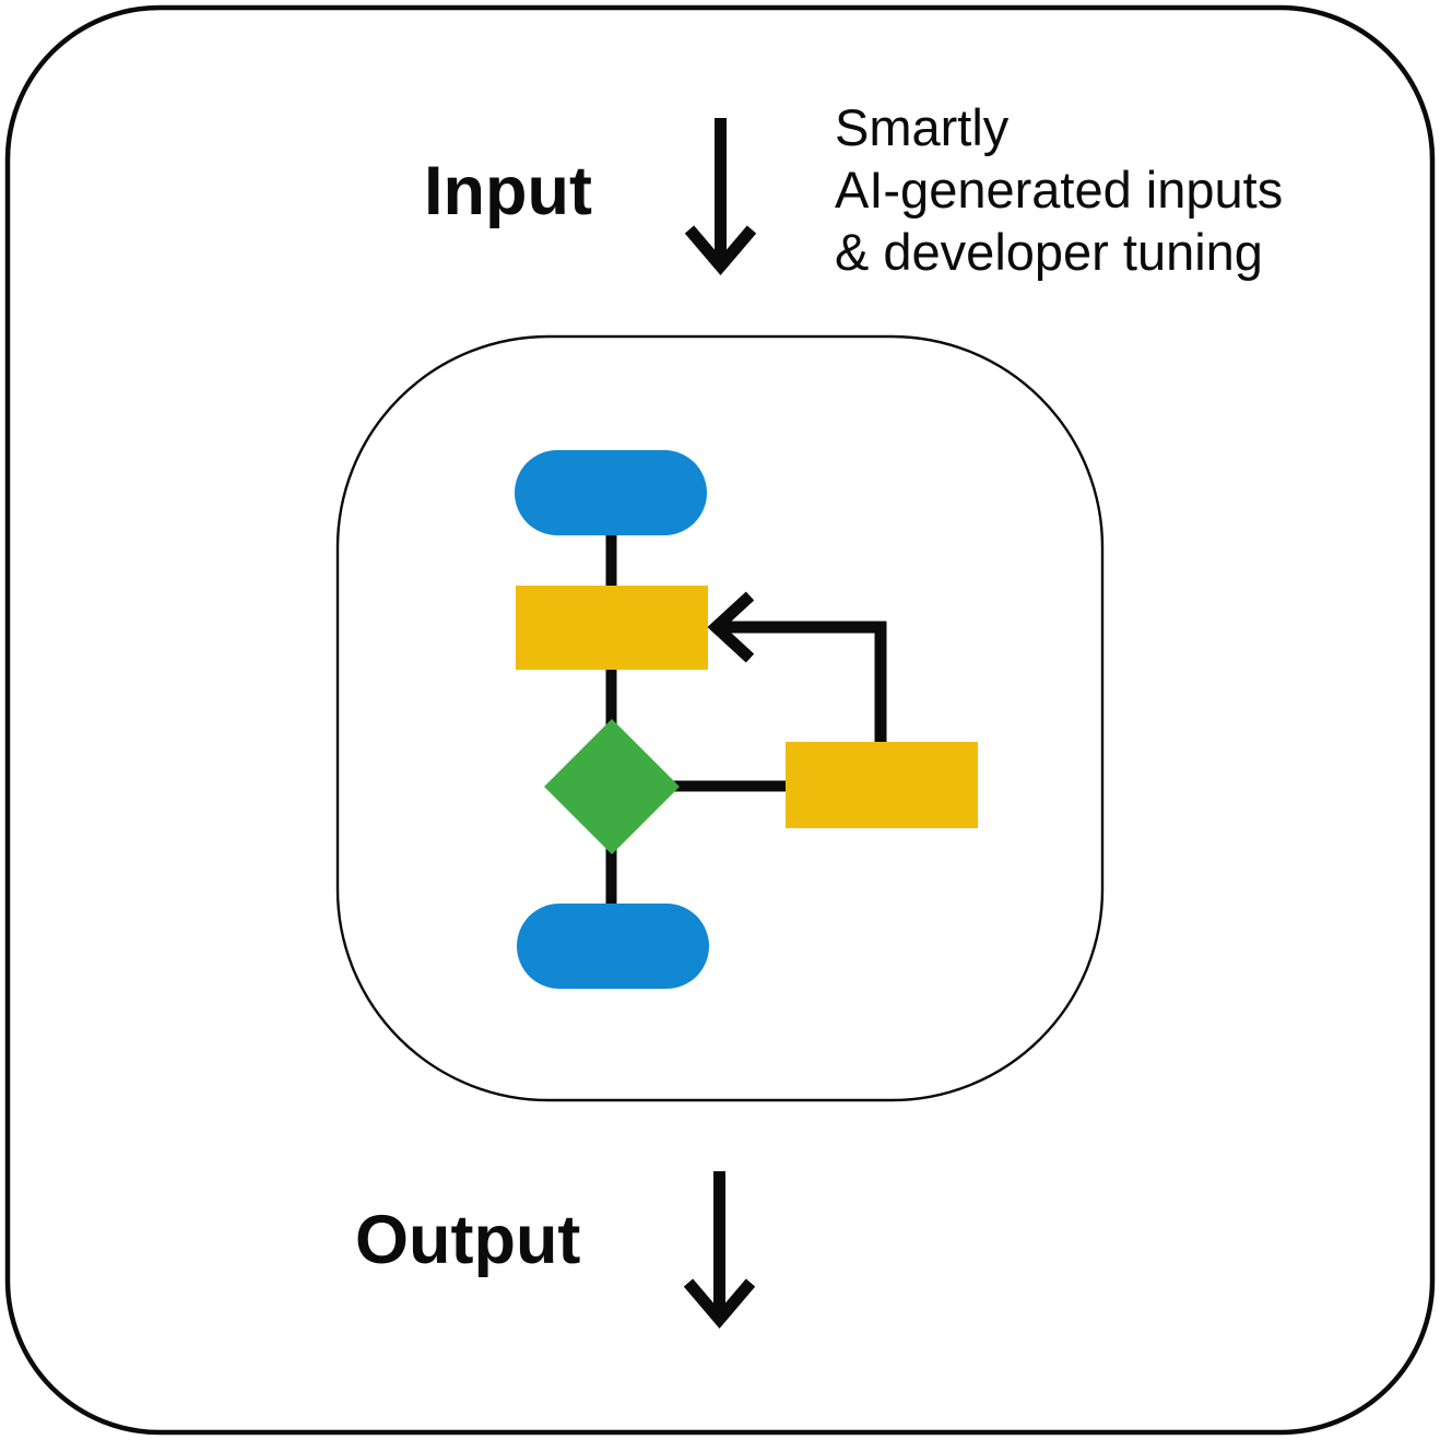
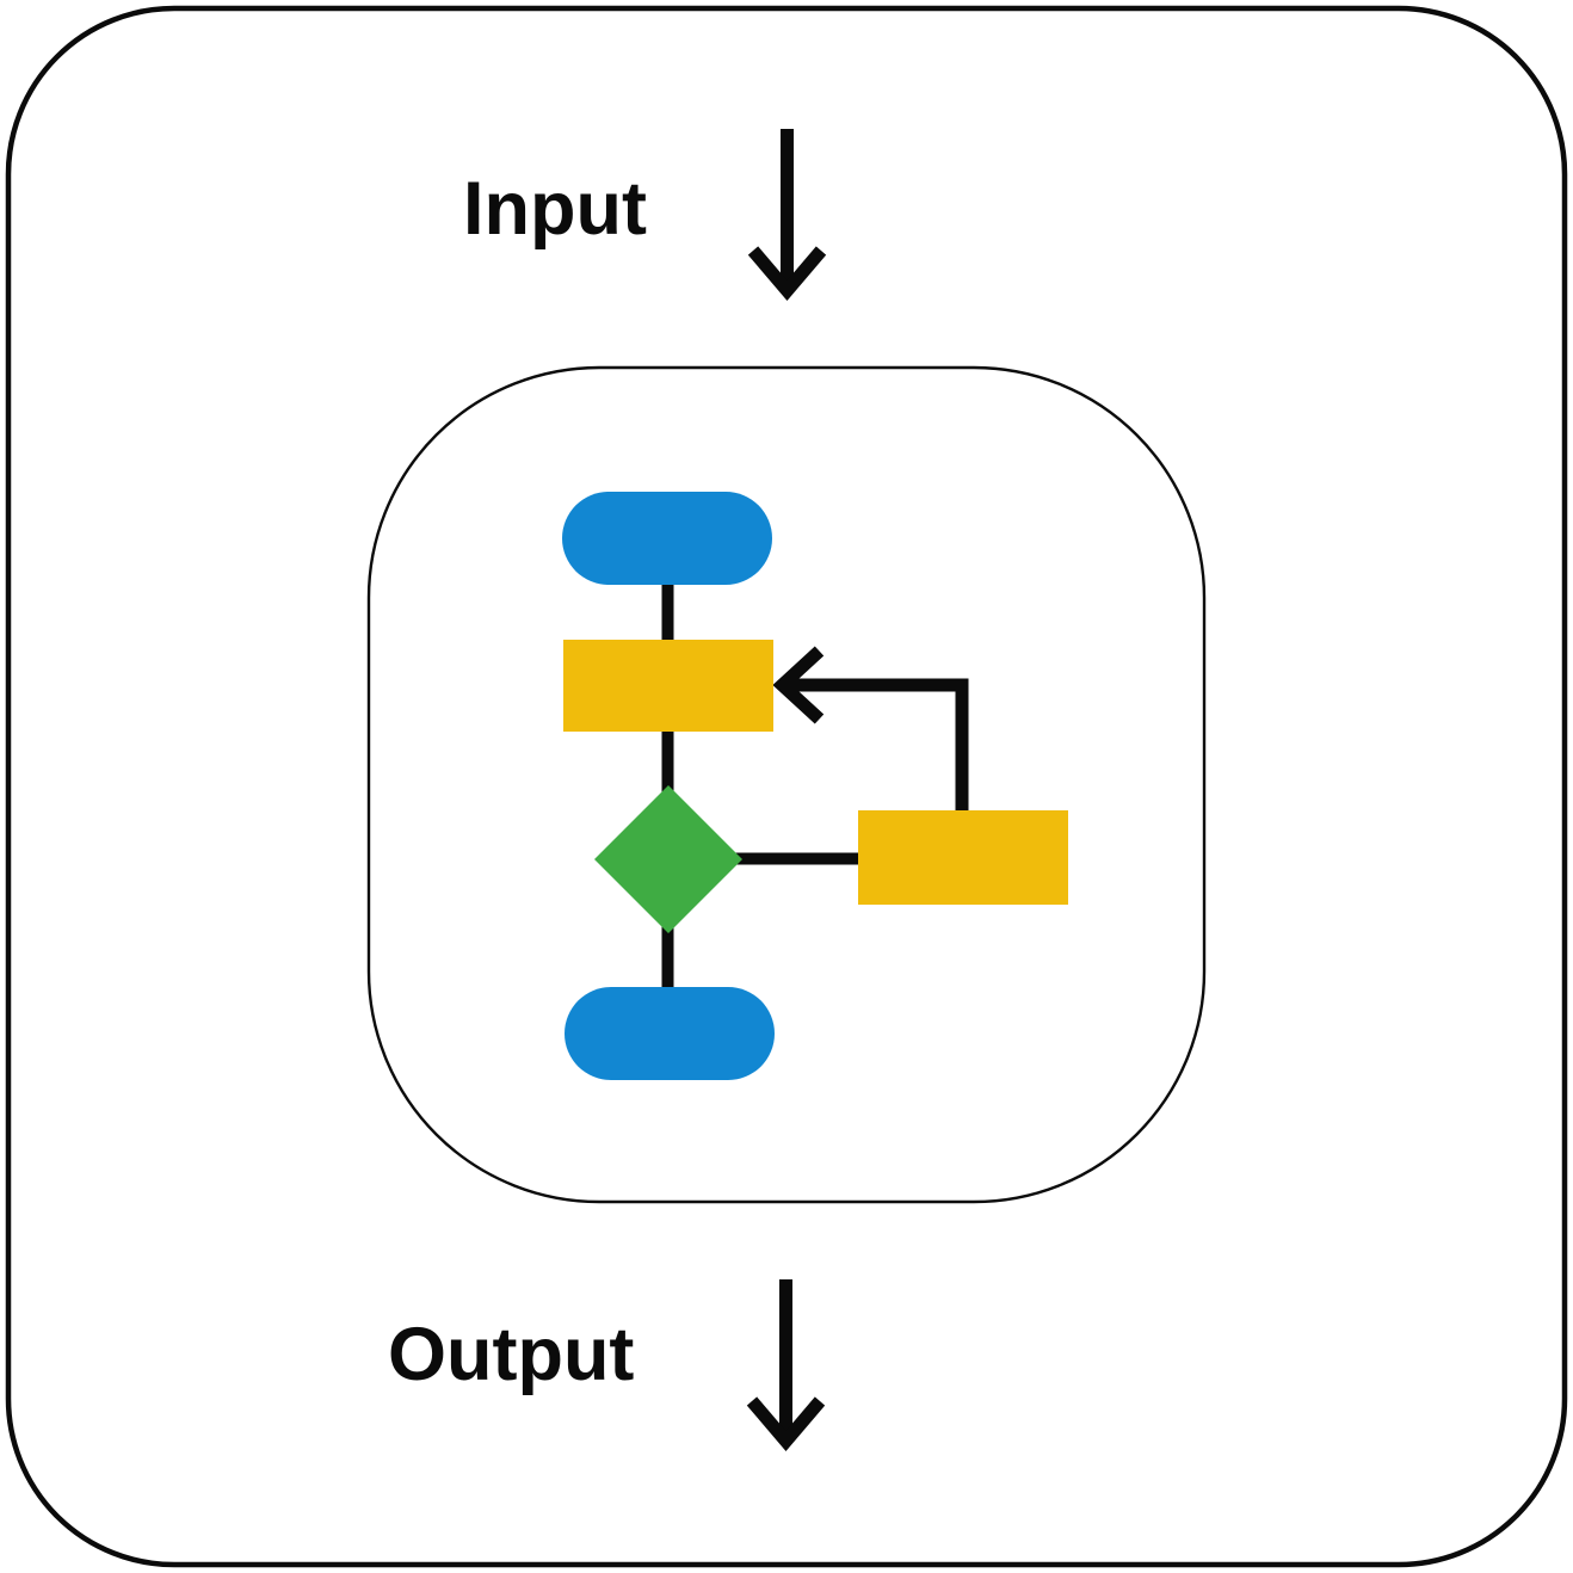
  Input
- Smartly
- AI-generated inputs
- & developer tuning
  Output
